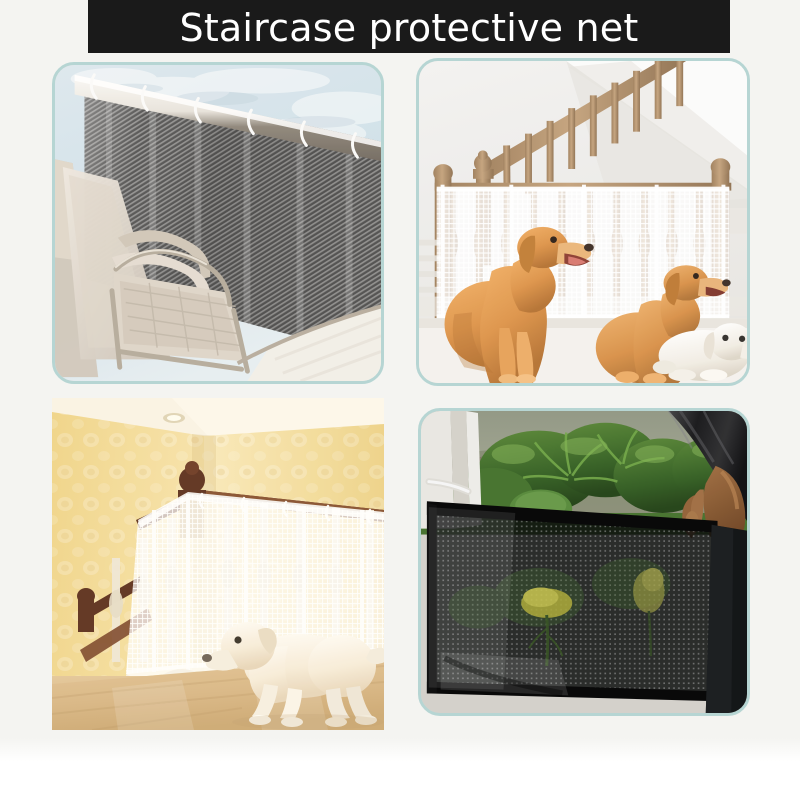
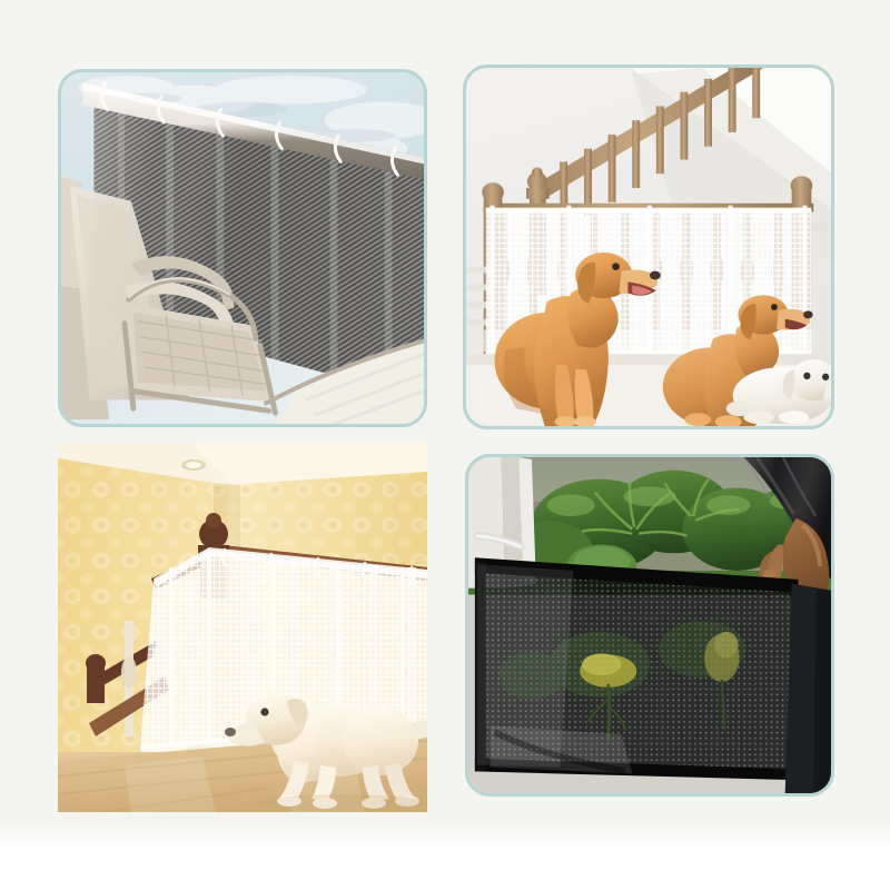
- Staircase protective net
